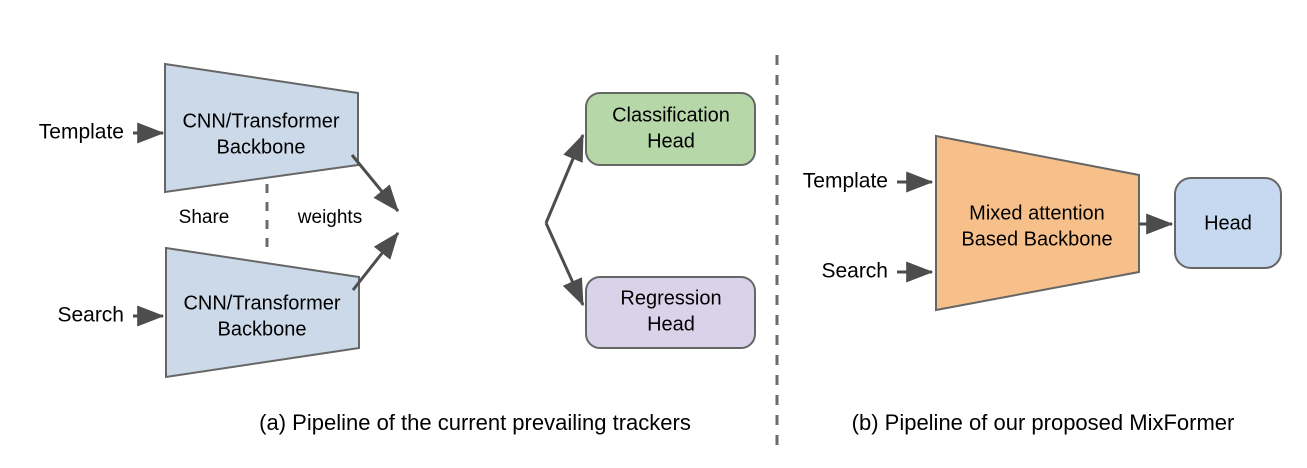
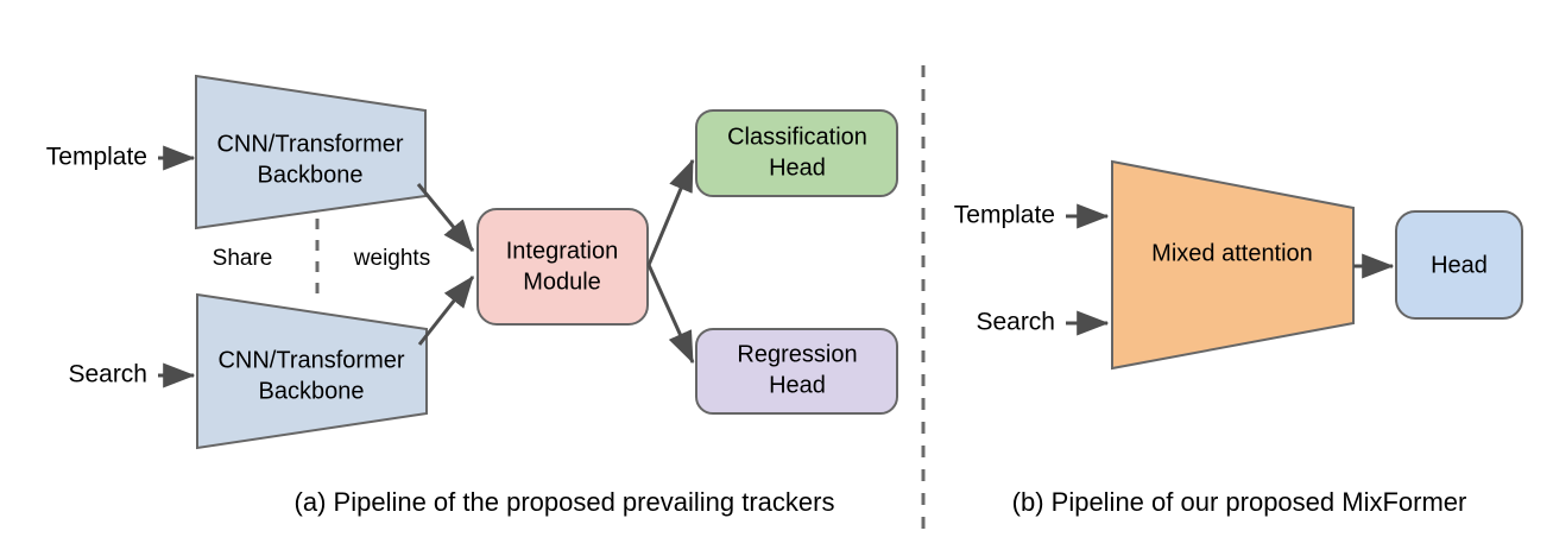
  Template
  Search
  CNN/Transformer
  Backbone
  CNN/Transformer
  Backbone
  Share
  weights
+ Integration
+ Module
  Classification
  Head
  Regression
  Head
- (a) Pipeline of the current prevailing trackers
+ (a) Pipeline of the proposed prevailing trackers
  Template
  Search
  Mixed attention
- Based Backbone
  Head
  (b) Pipeline of our proposed MixFormer
